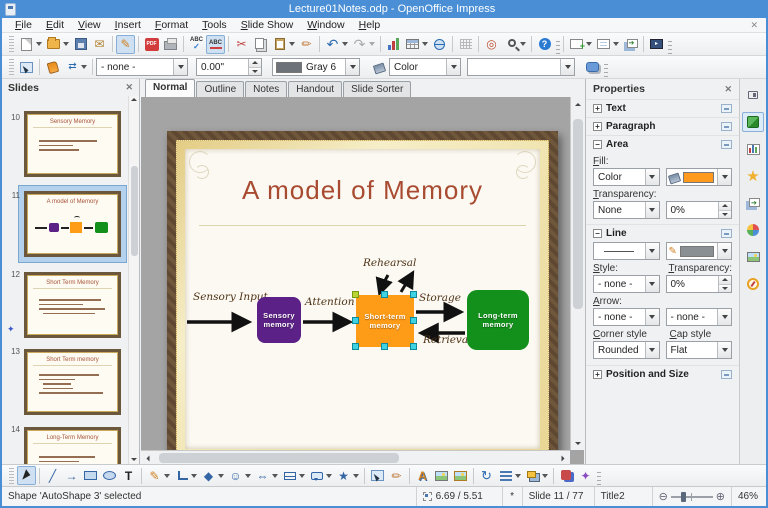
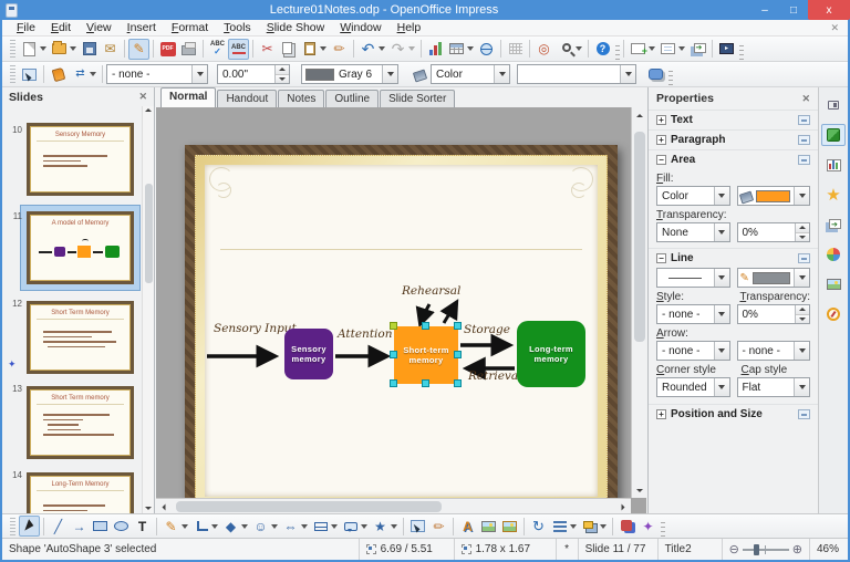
  Lecture01Notes.odp - OpenOffice Impress
+ –
+ □
+ x
  File
  Edit
  View
  Insert
  Format
  Tools
  Slide Show
  Window
  Help
  ✕
  ✉
  ✎
  ✓
  ✂
  ✏
  ↶
  ↷
  ◎
  ?
  +
  ⇄
  - none -
  0.00"
  Gray 6
  Color
  Slides
  ✕
  10
  11
  12
  ✦
  13
  14
  Normal
- Outline
+ Handout
  Notes
- Handout
+ Outline
  Slide Sorter
- A model of Memory
  Sensory Inp
  Attention
  Rehearsal
  Storage
  Retrieva
  Sensory memory
  Short-term memory
  Long-term memory
  Properties
  ✕
  +
  Text
  +
  Paragraph
  −
  Area
  Fill:
  Color
  Transparency:
  None
  0%
  −
  Line
  ✎
  Style:
  Transparency:
  - none -
  0%
  Arrow:
  - none -
  - none -
  Corner style
  Cap style
  Rounded
  Flat
  +
  Position and Size
  ★
  ╱
  →
  T
  ✎
  ◆
  ☺
  ⇔
  ★
  ✏
  A
  ↻
  ✦
  Shape 'AutoShape 3' selected
  6.69 / 5.51
+ 1.78 x 1.67
  *
  Slide 11 / 77
  Title2
  ⊖
  ⊕
  46%
